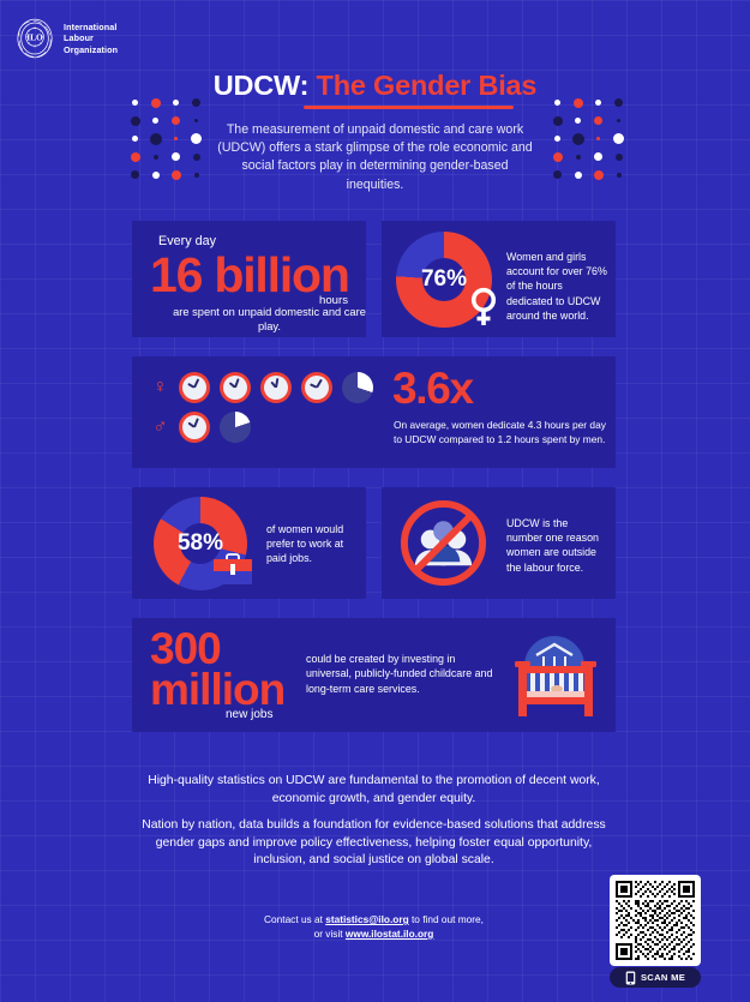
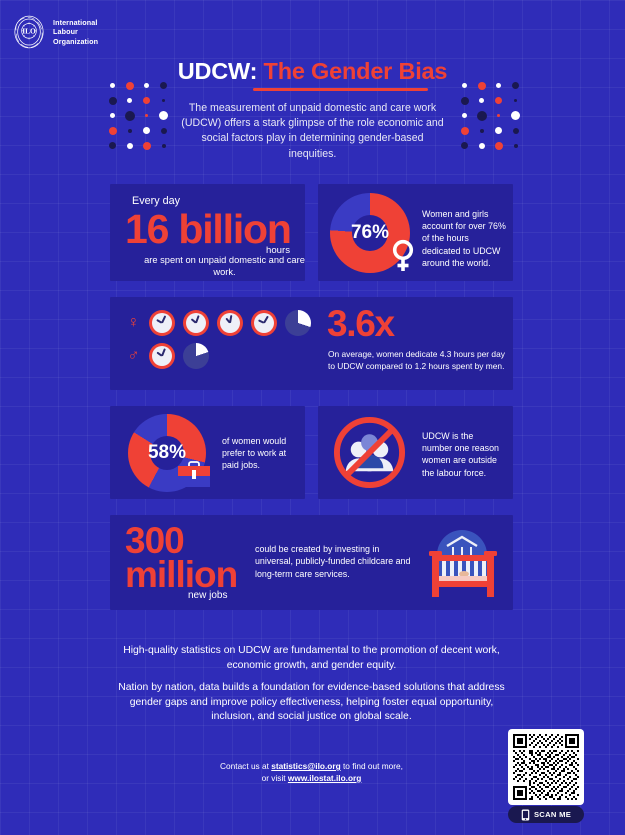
  ILO
  International
  Labour
  Organization
  UDCW: The Gender Bias
  The measurement of unpaid domestic and care work (UDCW) offers a stark glimpse of the role economic and social factors play in determining gender-based inequities.
  Every day
  16 billion
  hours
- are spent on unpaid domestic and care play.
+ are spent on unpaid domestic and care work.
  76%
  Women and girls account for over 76% of the hours dedicated to UDCW around the world.
  ♀
  ♂
  3.6x
  On average, women dedicate 4.3 hours per day to UDCW compared to 1.2 hours spent by men.
  58%
  of women would prefer to work at paid jobs.
  UDCW is the number one reason women are outside the labour force.
  300
  million
  new jobs
  could be created by investing in universal, publicly-funded childcare and long-term care services.
  High-quality statistics on UDCW are fundamental to the promotion of decent work, economic growth, and gender equity.
  Nation by nation, data builds a foundation for evidence-based solutions that address gender gaps and improve policy effectiveness, helping foster equal opportunity, inclusion, and social justice on global scale.
  Contact us at statistics@ilo.org to find out more,
  or visit www.ilostat.ilo.org
  SCAN ME
